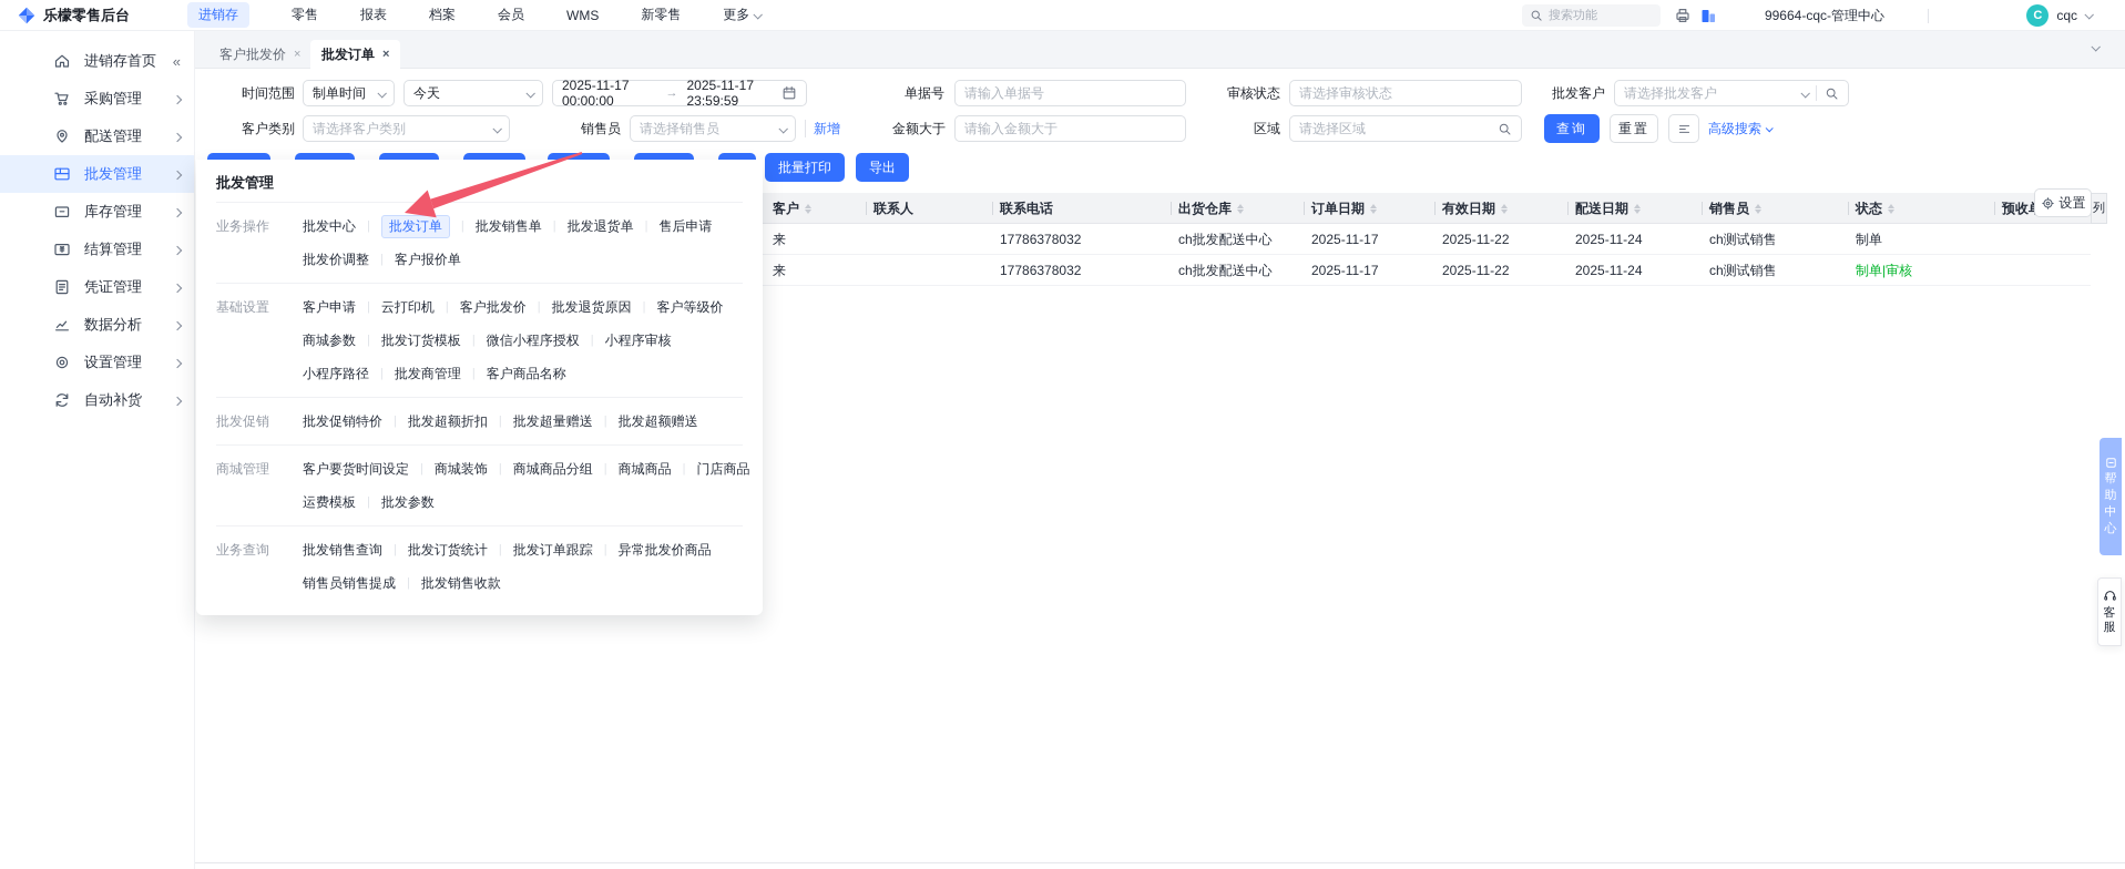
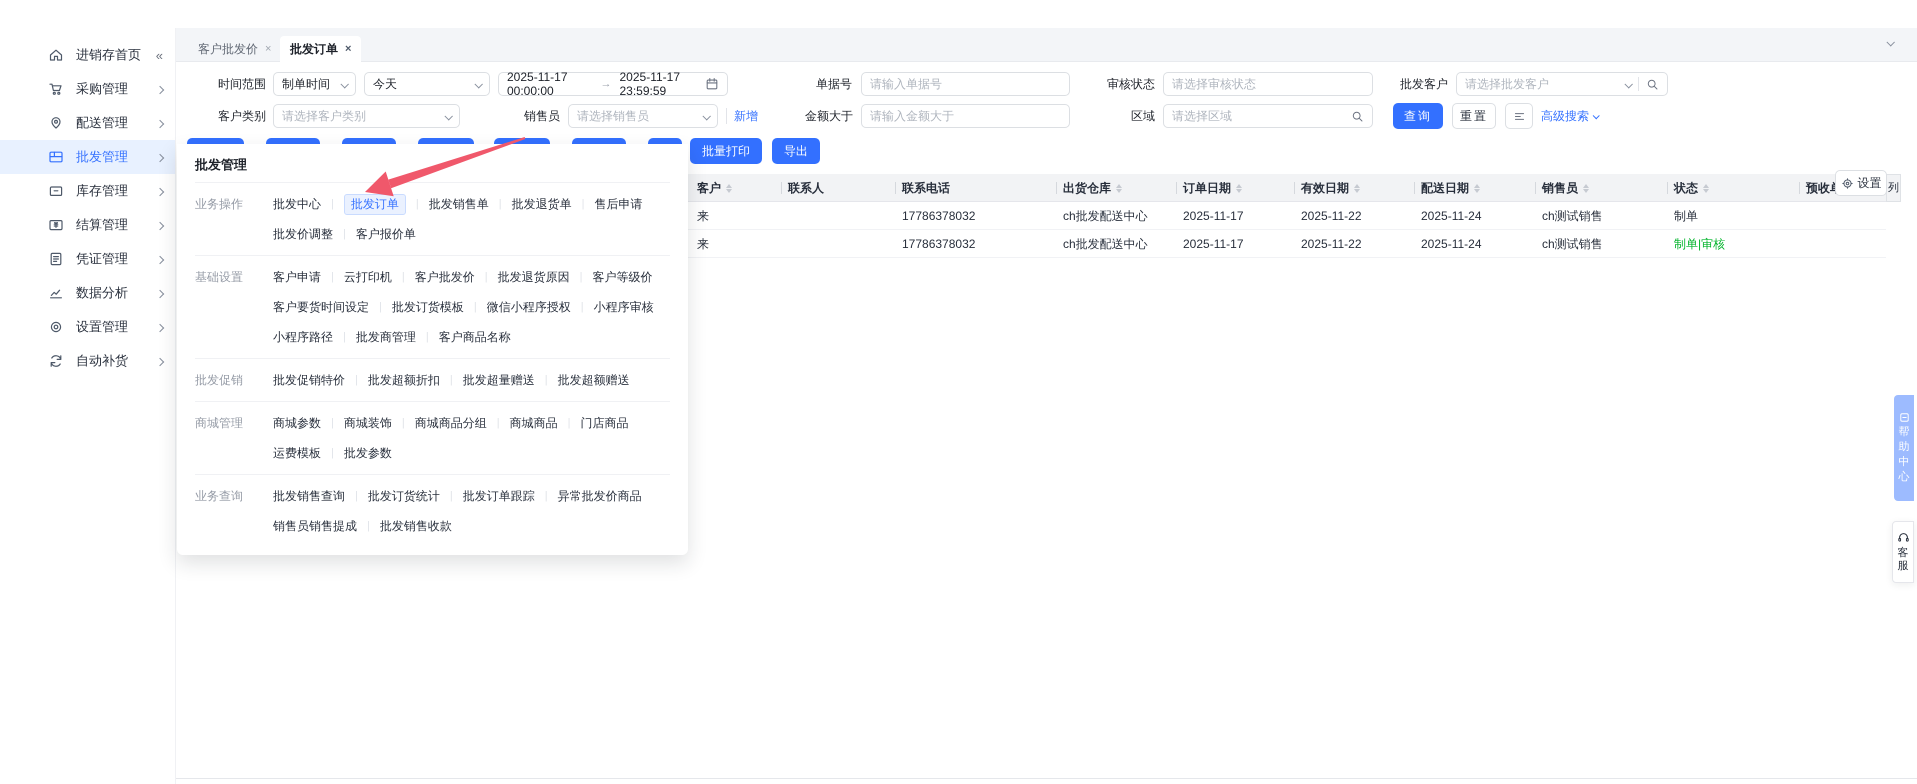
- 乐檬零售后台
- 进销存
- 零售
- 报表
- 档案
- 会员
- WMS
- 新零售
- 更多
- 搜索功能
- 99664-cqc-管理中心
- C
- cqc
  进销存首页
  «
  采购管理
  配送管理
  批发管理
  库存管理
  结算管理
  凭证管理
  数据分析
  设置管理
  自动补货
  客户批发价
  ×
  批发订单
  ×
  时间范围
  制单时间
  今天
  2025-11-17 00:00:00
  →
  2025-11-17 23:59:59
  单据号
  请输入单据号
  审核状态
  请选择审核状态
  批发客户
  请选择批发客户
  客户类别
  请选择客户类别
  销售员
  请选择销售员
  新增
  金额大于
  请输入金额大于
  区域
  请选择区域
  查询
  重置
  高级搜索
  批量打印
  导出
  设置
  列
  客户
  联系人
  联系电话
  出货仓库
  订单日期
  有效日期
  配送日期
  销售员
  状态
  来
  17786378032
  ch批发配送中心
  2025-11-17
  2025-11-22
  2025-11-24
  ch测试销售
  制单
  来
  17786378032
  ch批发配送中心
  2025-11-17
  2025-11-22
  2025-11-24
  ch测试销售
  制单|审核
  批发管理
  业务操作
  批发中心
  |
  批发订单
  |
  批发销售单
  批发退货单
  售后申请
  批发价调整
  |
  客户报价单
  基础设置
  客户申请
  |
  云打印机
  |
  客户批发价
  批发退货原因
  客户等级价
- 商城参数
+ 客户要货时间设定
  |
  批发订货模板
  |
  微信小程序授权
  小程序审核
  小程序路径
  |
  批发商管理
  |
  客户商品名称
  批发促销
  批发促销特价
  |
  批发超额折扣
  |
  批发超量赠送
  批发超额赠送
  商城管理
- 客户要货时间设定
+ 商城参数
  |
  商城装饰
  |
  商城商品分组
  商城商品
  门店商品
  运费模板
  |
  批发参数
  业务查询
  批发销售查询
  |
  批发订货统计
  |
  批发订单跟踪
  异常批发价商品
  销售员销售提成
  |
  批发销售收款
  帮助中心
  客服
